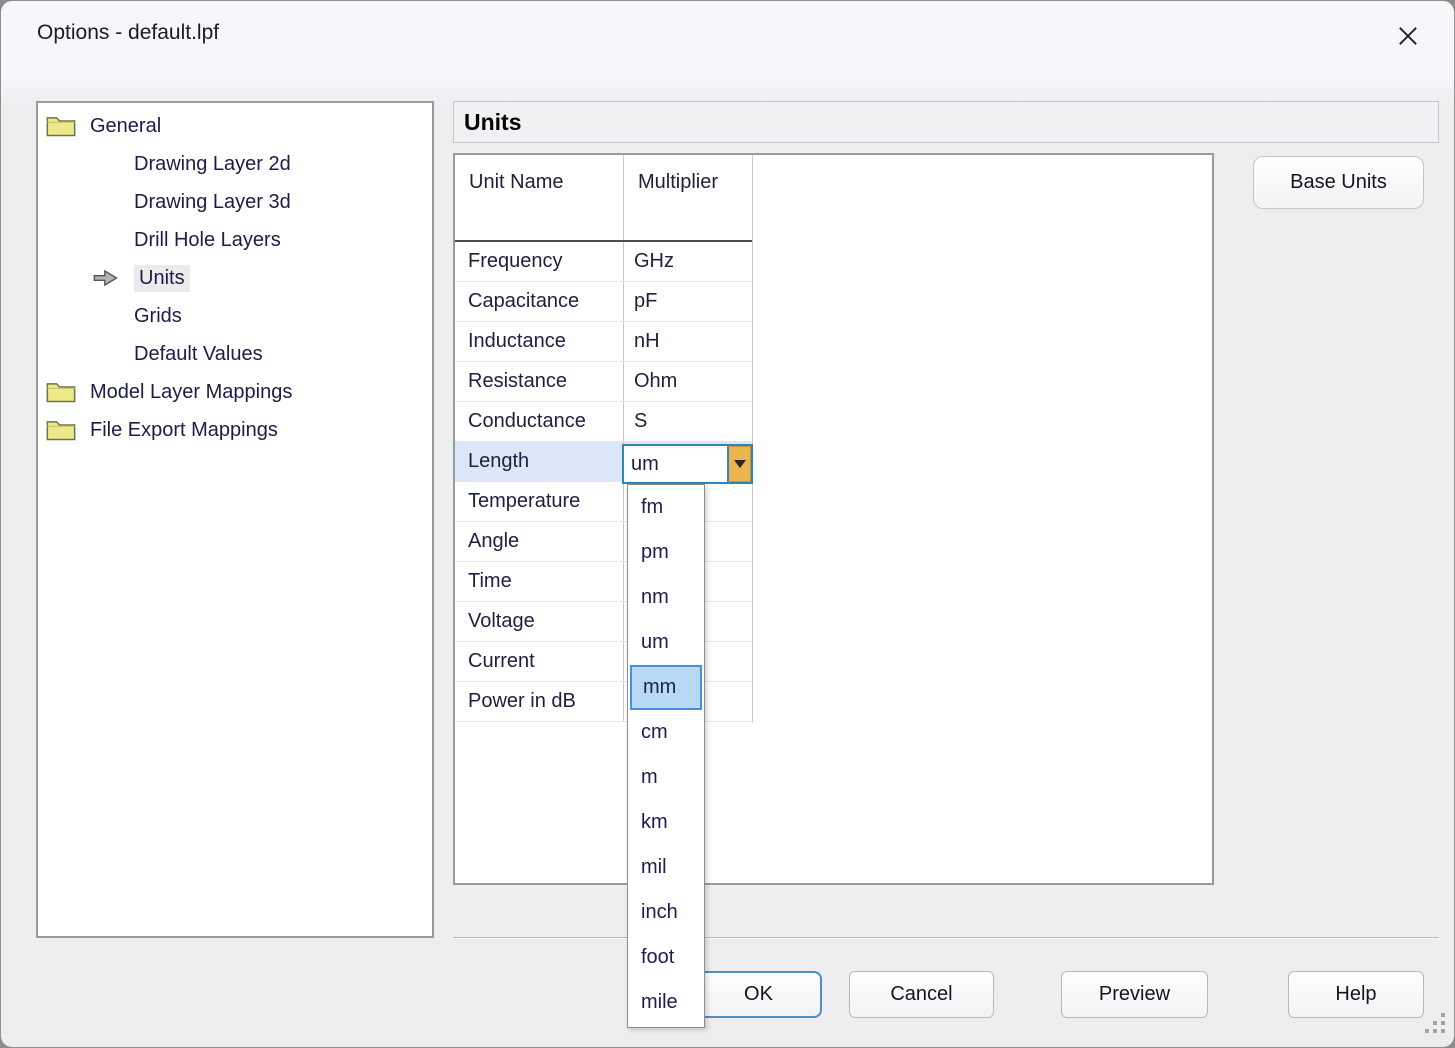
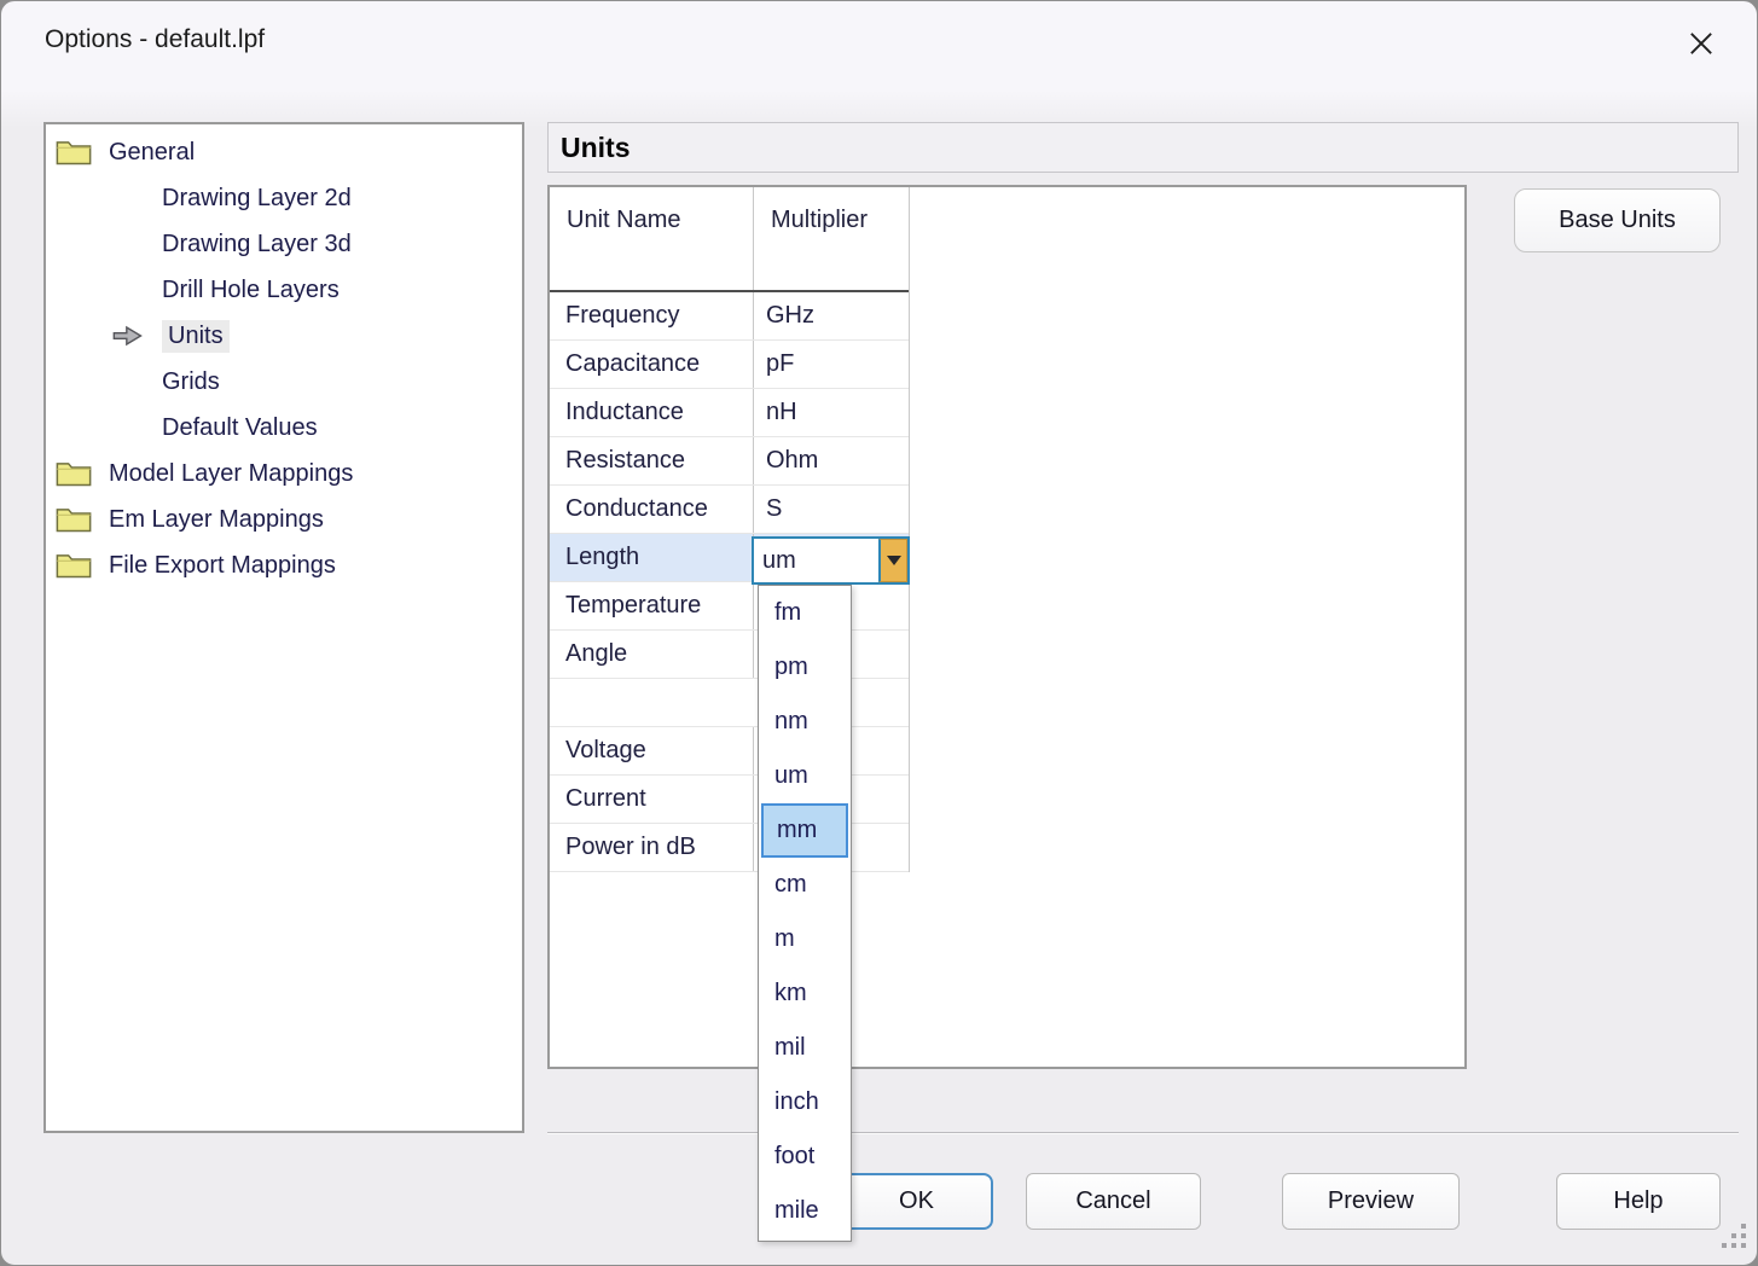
  Options - default.lpf
  General
  Drawing Layer 2d
  Drawing Layer 3d
  Drill Hole Layers
  Units
  Grids
  Default Values
  Model Layer Mappings
+ Em Layer Mappings
  File Export Mappings
  Units
  Unit Name
  Multiplier
  Frequency
  GHz
  Capacitance
  pF
  Inductance
  nH
  Resistance
  Ohm
  Conductance
  S
  Length
  Temperature
  Angle
- Time
  Voltage
  Current
  Power in dB
  um
  Base Units
  OK
  Cancel
  Preview
  Help
  fm
  pm
  nm
  um
  mm
  cm
  m
  km
  mil
  inch
  foot
  mile
